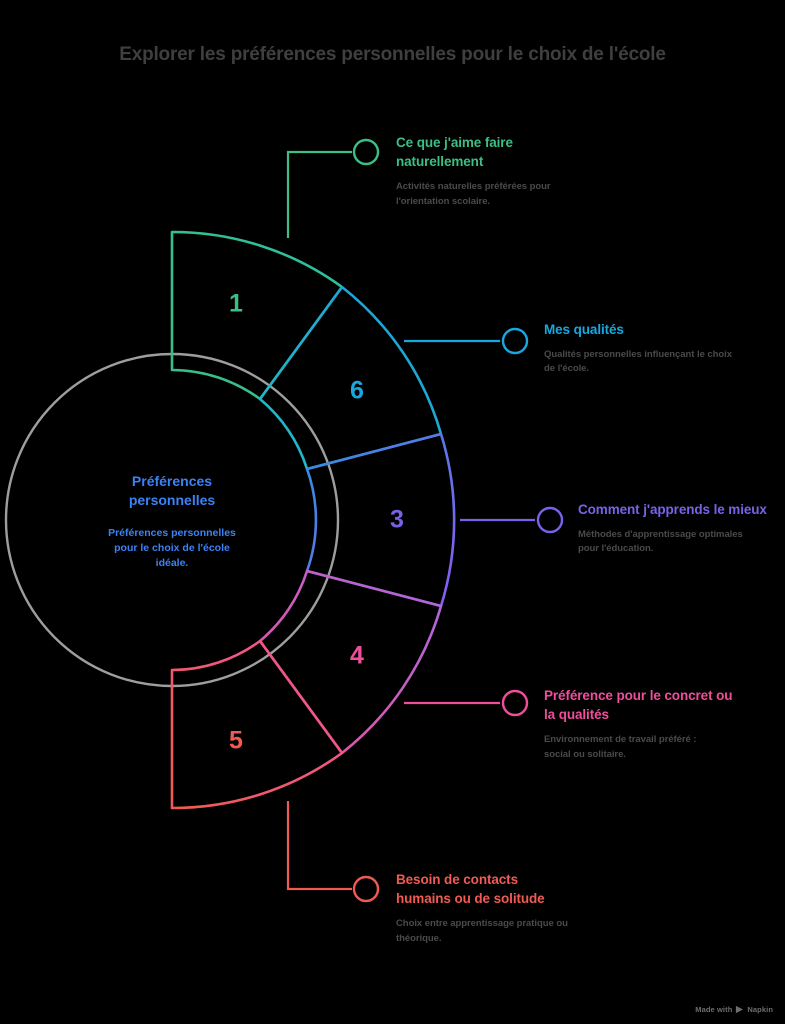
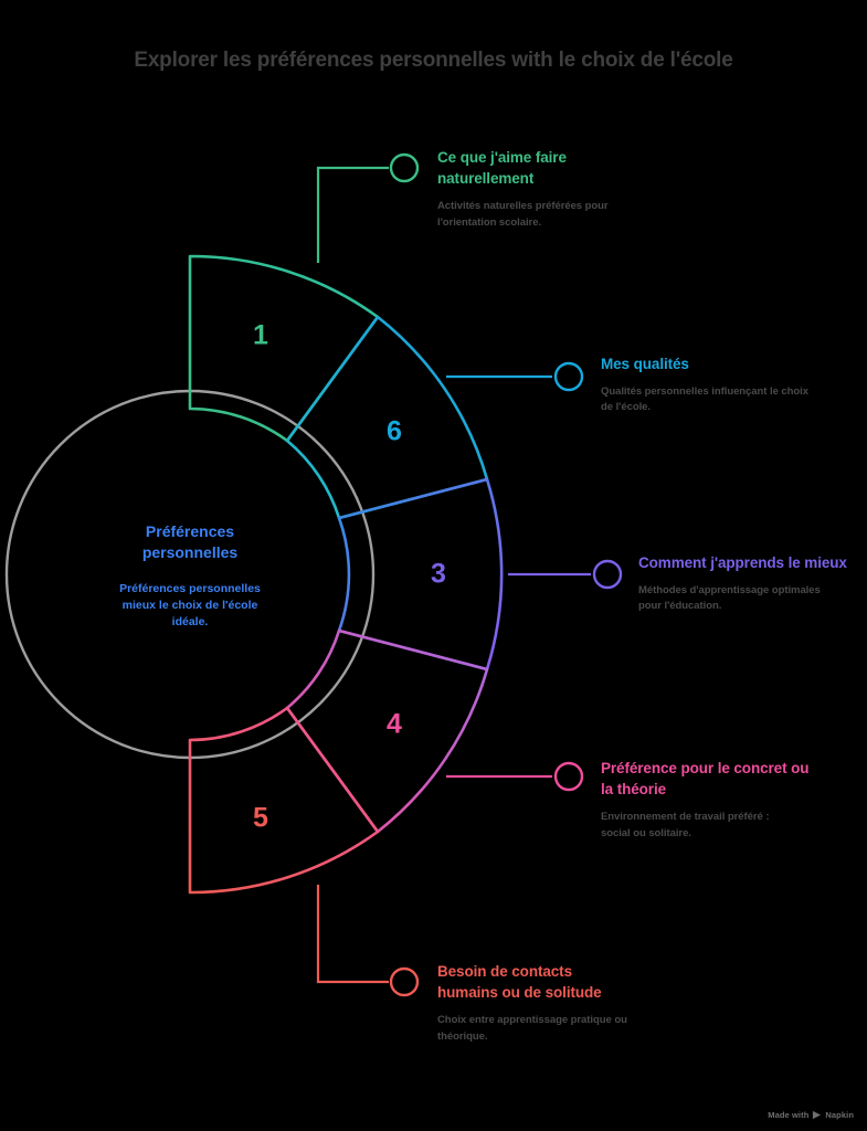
- Explorer les préférences personnelles pour le choix de l'école
+ Explorer les préférences personnelles with le choix de l'école
  1
  6
  3
  4
  5
  Préférences
  personnelles
  Préférences personnelles
- pour le choix de l'école
+ mieux le choix de l'école
  idéale.
  Ce que j'aime faire naturellement
  Activités naturelles préférées pour l'orientation scolaire.
  Mes qualités
  Qualités personnelles influençant le choix de l'école.
  Comment j'apprends le mieux
  Méthodes d'apprentissage optimales pour l'éducation.
- Préférence pour le concret ou la qualités
+ Préférence pour le concret ou la théorie
  Environnement de travail préféré : social ou solitaire.
  Besoin de contacts humains ou de solitude
  Choix entre apprentissage pratique ou théorique.
  Made with
  Napkin
